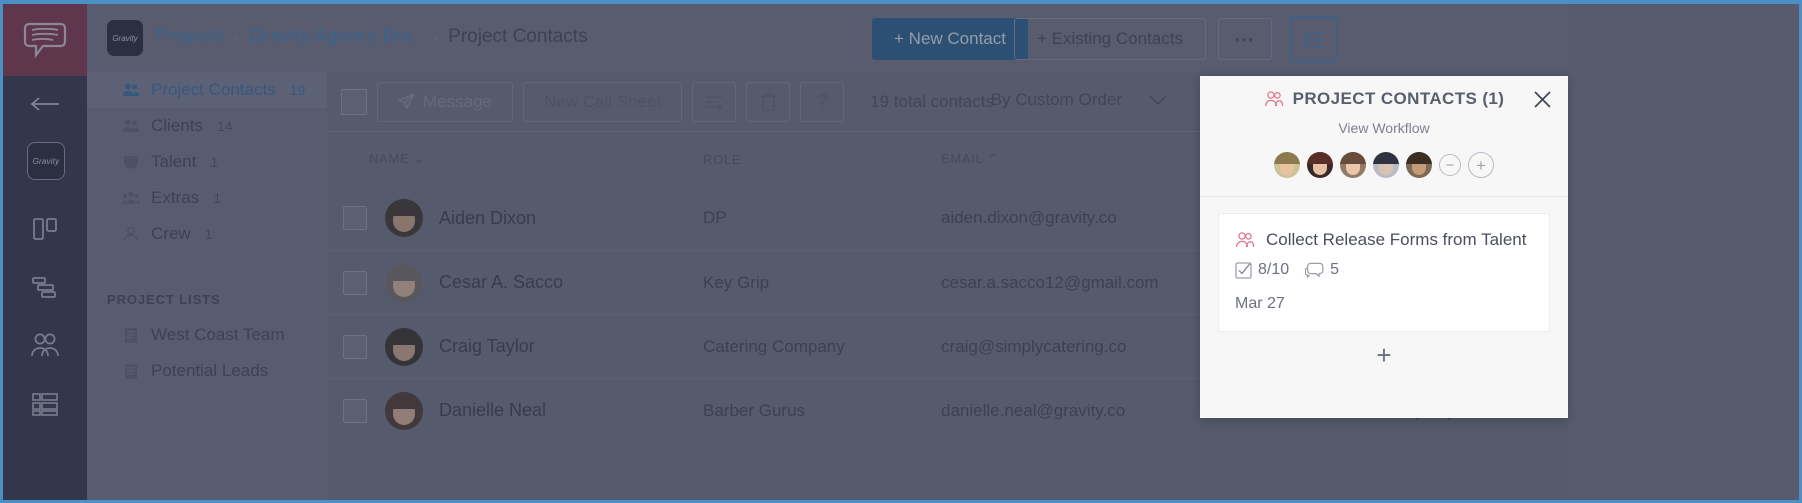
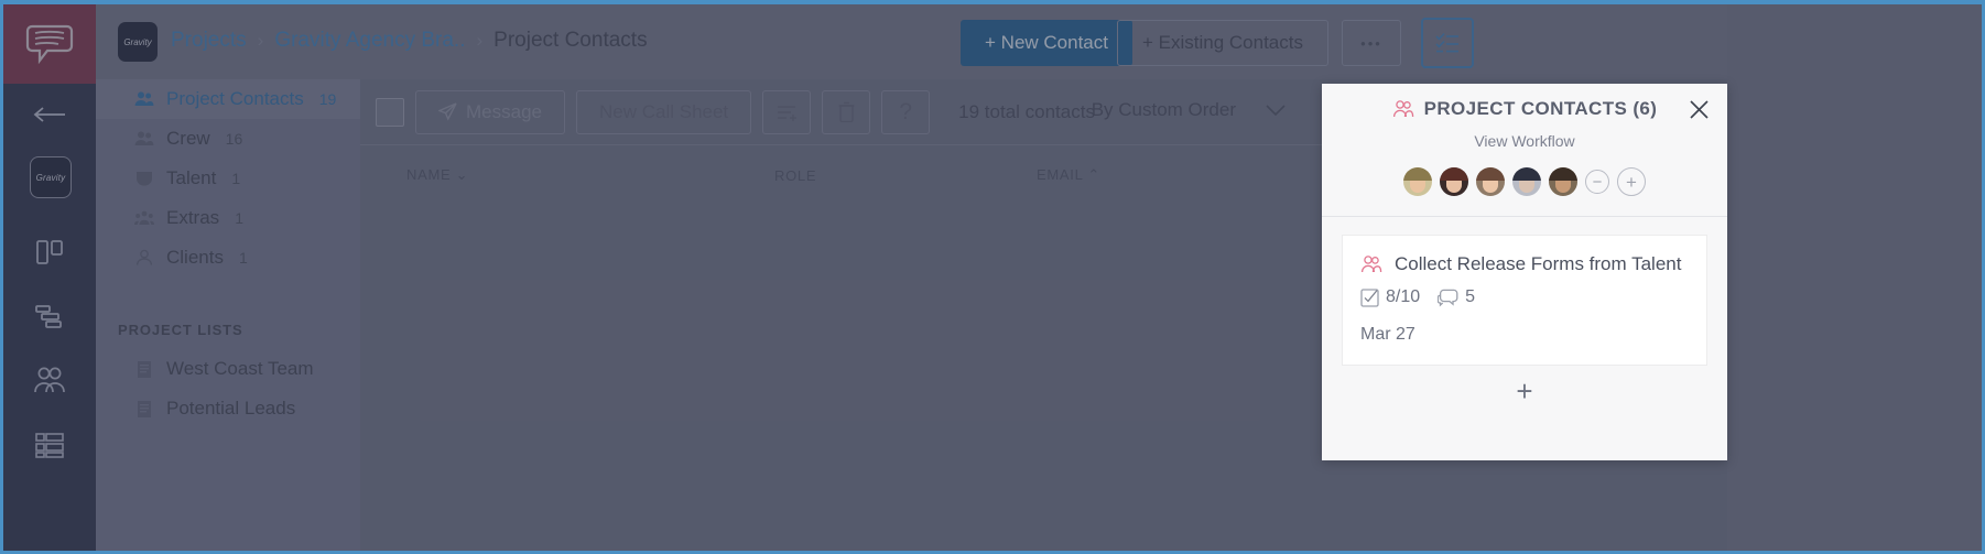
  Gravity
  Gravity
  Projects
  Gravity Agency Bra..
  Project Contacts
  + New Contact
  + Existing Contacts
  Project Contacts
  19
- Clients
+ Crew
- 14
+ 16
  Talent
  1
  Extras
  1
- Crew
+ Clients
  1
  PROJECT LISTS
  West Coast Team
  Potential Leads
- Aiden Dixon
- DP
- aiden.dixon@gravity.co
- Cesar A. Sacco
- Key Grip
- cesar.a.sacco12@gmail.com
- Craig Taylor
- Catering Company
- craig@simplycatering.co
- Danielle Neal
- Barber Gurus
- danielle.neal@gravity.co
- PROJECT CONTACTS (1)
+ PROJECT CONTACTS (6)
  View Workflow
  −
  +
  Collect Release Forms from Talent
  8/10
  5
  Mar 27
  +
